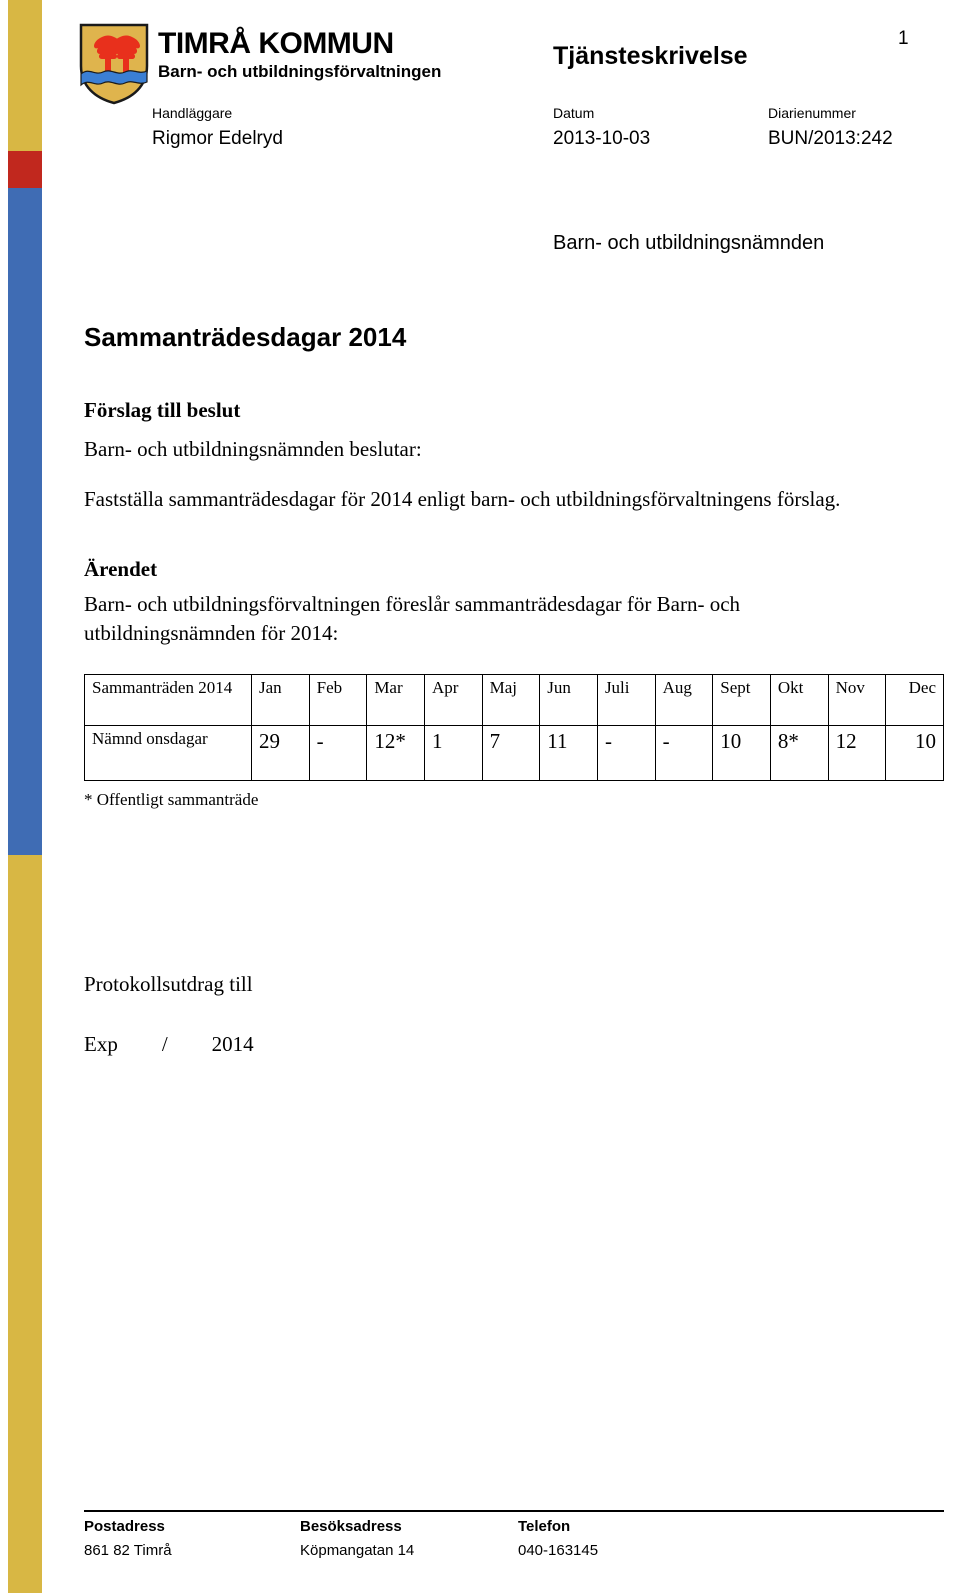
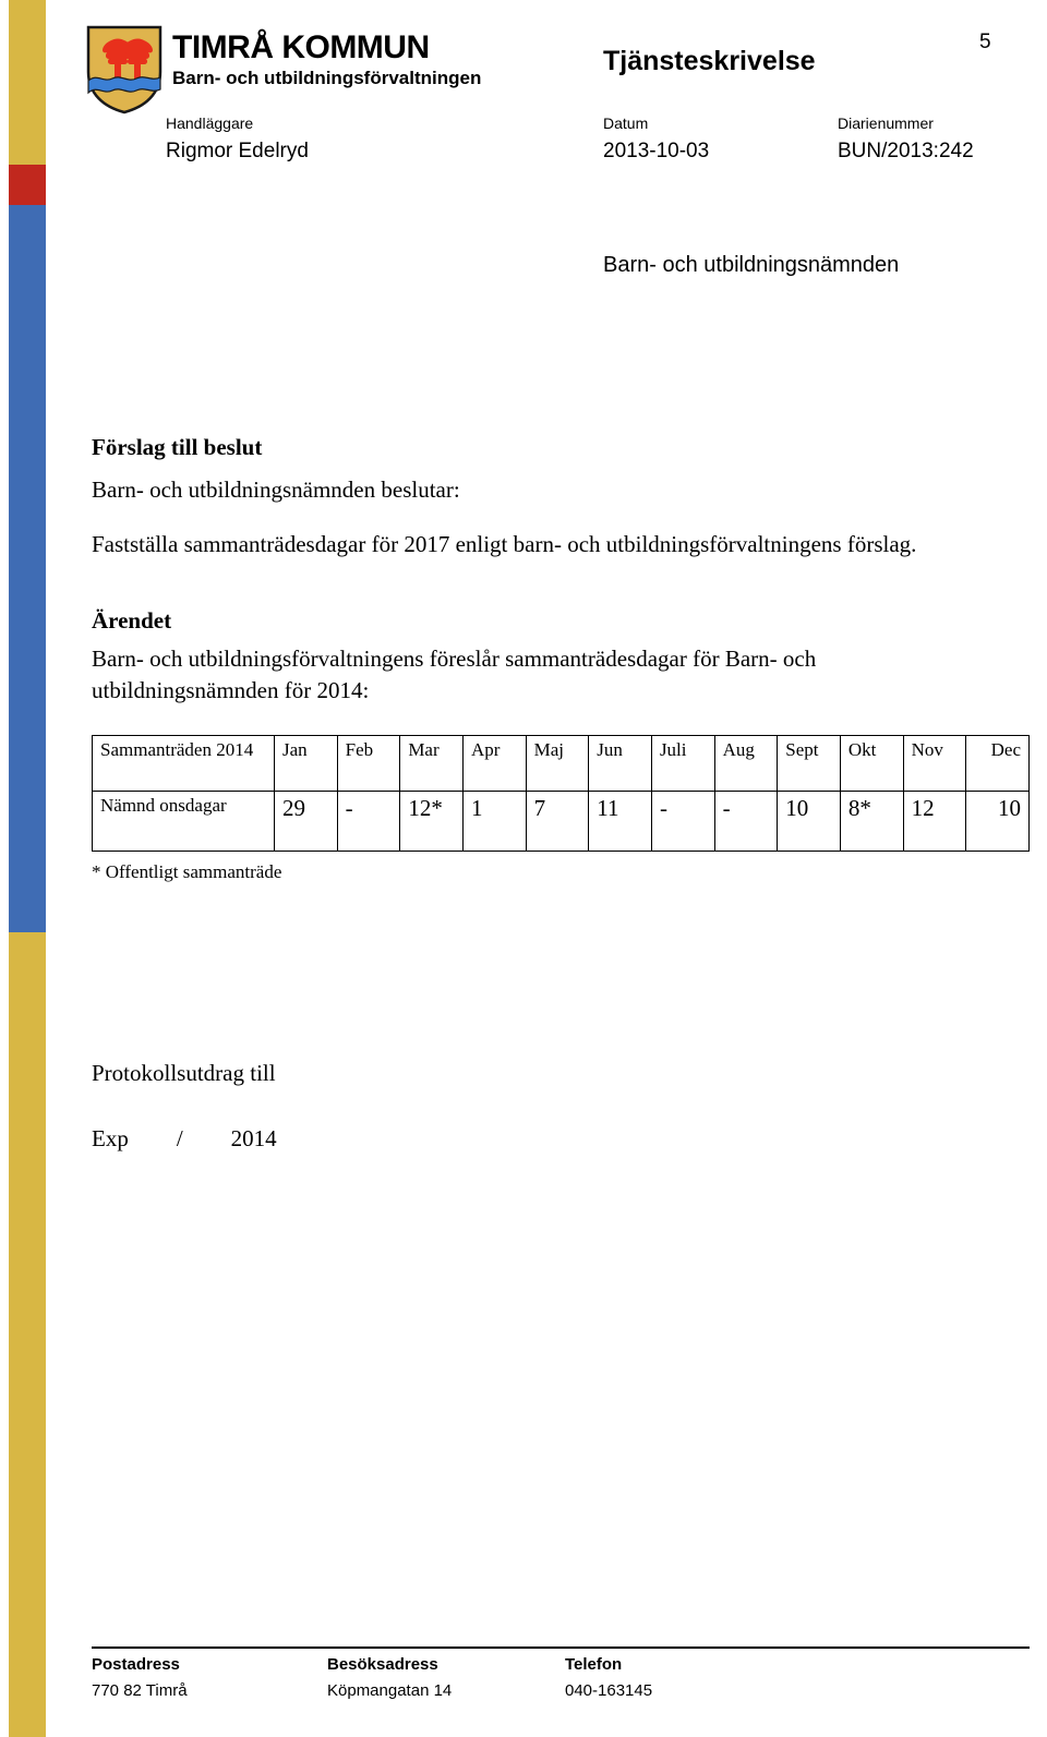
  TIMRÅ KOMMUN
  Barn- och utbildningsförvaltningen
  Tjänsteskrivelse
- 1
+ 5
  Handläggare
  Rigmor Edelryd
  Datum
  2013-10-03
  Diarienummer
  BUN/2013:242
  Barn- och utbildningsnämnden
- Sammanträdesdagar 2014
  Förslag till beslut
  Barn- och utbildningsnämnden beslutar:
- Fastställa sammanträdesdagar för 2014 enligt barn- och utbildningsförvaltningens förslag.
+ Fastställa sammanträdesdagar för 2017 enligt barn- och utbildningsförvaltningens förslag.
  Ärendet
- Barn- och utbildningsförvaltningen föreslår sammanträdesdagar för Barn- och
+ Barn- och utbildningsförvaltningens föreslår sammanträdesdagar för Barn- och
  utbildningsnämnden för 2014:
  Sammanträden 2014	Jan	Feb	Mar	Apr	Maj	Jun	Juli	Aug	Sept	Okt	Nov	Dec
  Nämnd onsdagar	29	-	12*	1	7	11	-	-	10	8*	12	10
  * Offentligt sammanträde
  Protokollsutdrag till
  Exp / 2014
  Postadress
- 861 82 Timrå
+ 770 82 Timrå
  Besöksadress
  Köpmangatan 14
  Telefon
  040-163145
